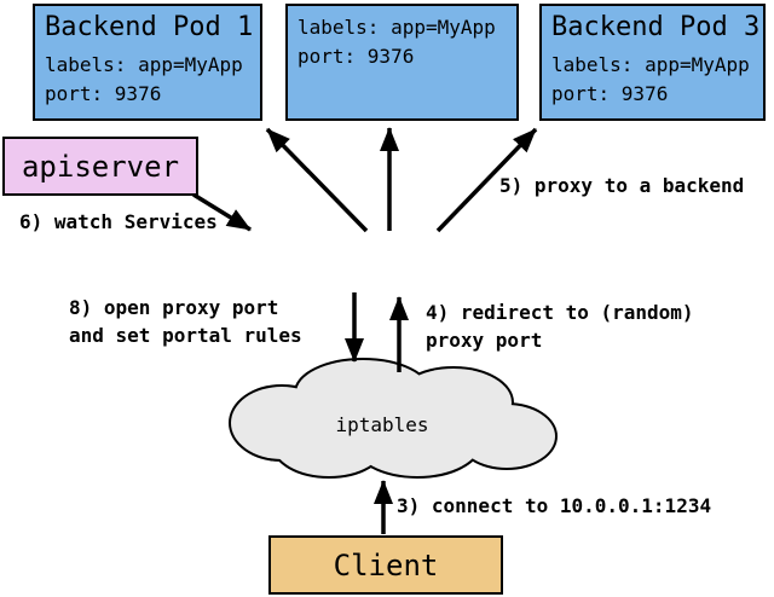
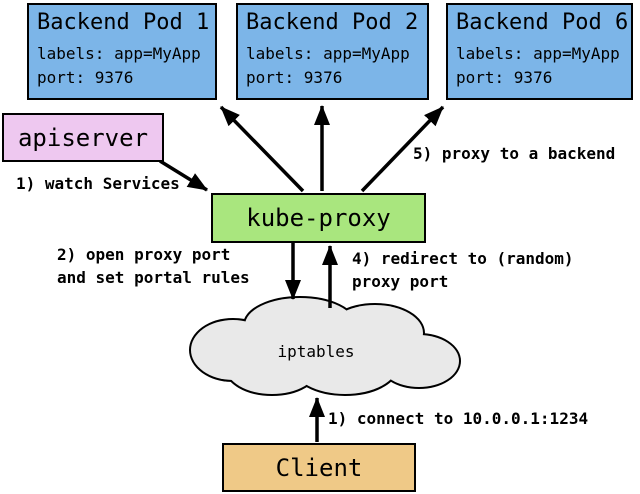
  Backend Pod 1
  labels: app=MyApp
  port: 9376
+ Backend Pod 2
  labels: app=MyApp
  port: 9376
- Backend Pod 3
+ Backend Pod 6
  labels: app=MyApp
  port: 9376
  apiserver
+ kube-proxy
  Client
  iptables
- 6) watch Services
+ 1) watch Services
- 8) open proxy port
+ 2) open proxy port
  and set portal rules
- 3) connect to 10.0.0.1:1234
+ 1) connect to 10.0.0.1:1234
  4) redirect to (random)
  proxy port
  5) proxy to a backend
